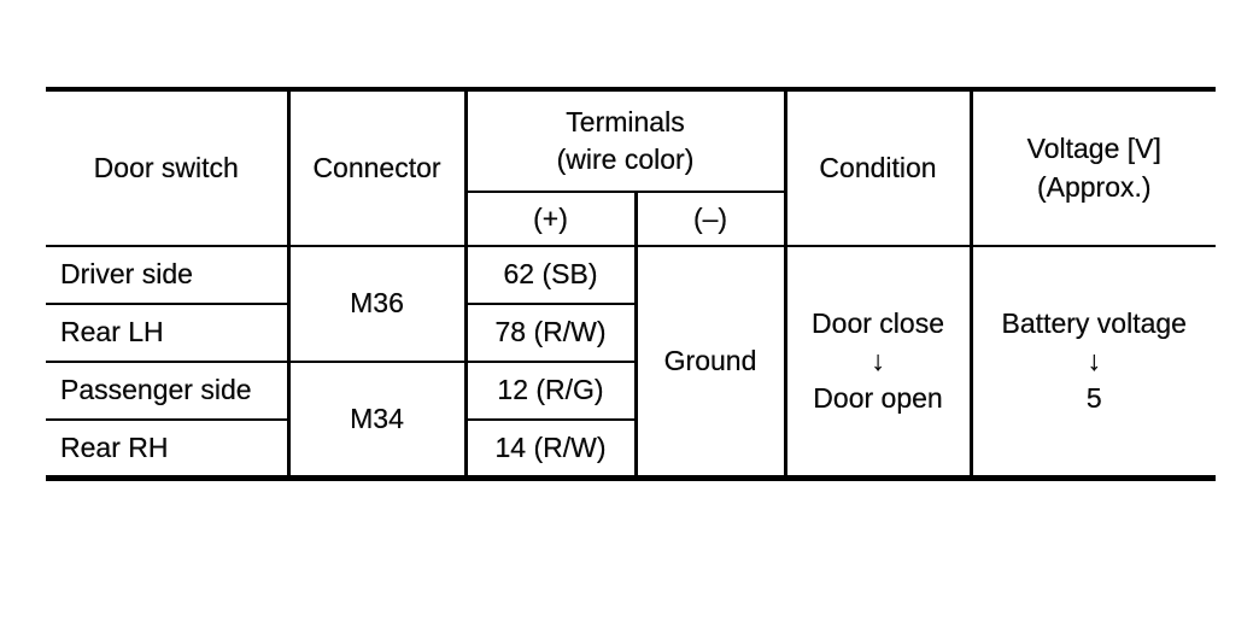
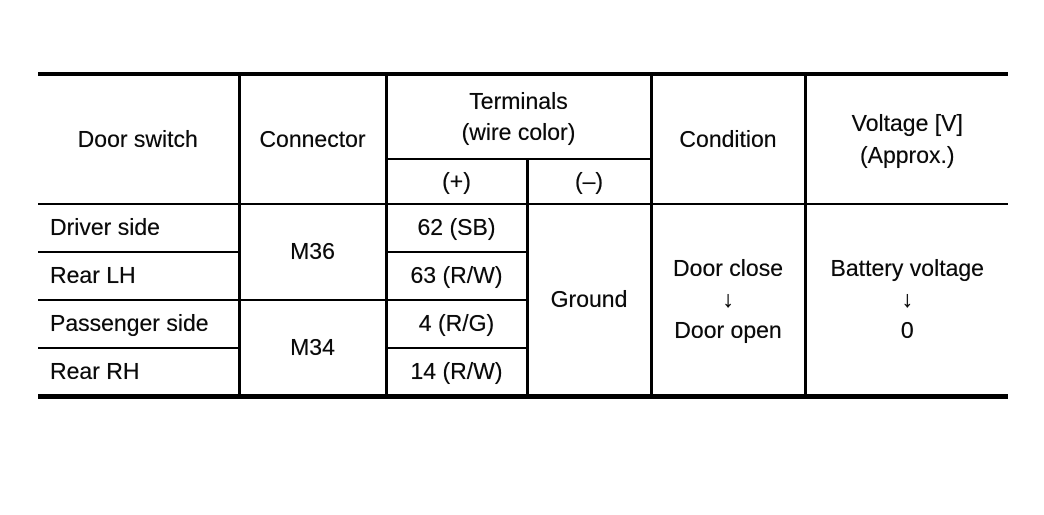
  Door switch	Connector	Terminals (wire color)	Condition	Voltage [V] (Approx.)
  (+)	(–)
- Driver side	M36	62 (SB)	Ground	Door close ↓ Door open	Battery voltage ↓ 5
+ Driver side	M36	62 (SB)	Ground	Door close ↓ Door open	Battery voltage ↓ 0
- Rear LH	78 (R/W)
+ Rear LH	63 (R/W)
- Passenger side	M34	12 (R/G)
+ Passenger side	M34	4 (R/G)
  Rear RH	14 (R/W)
